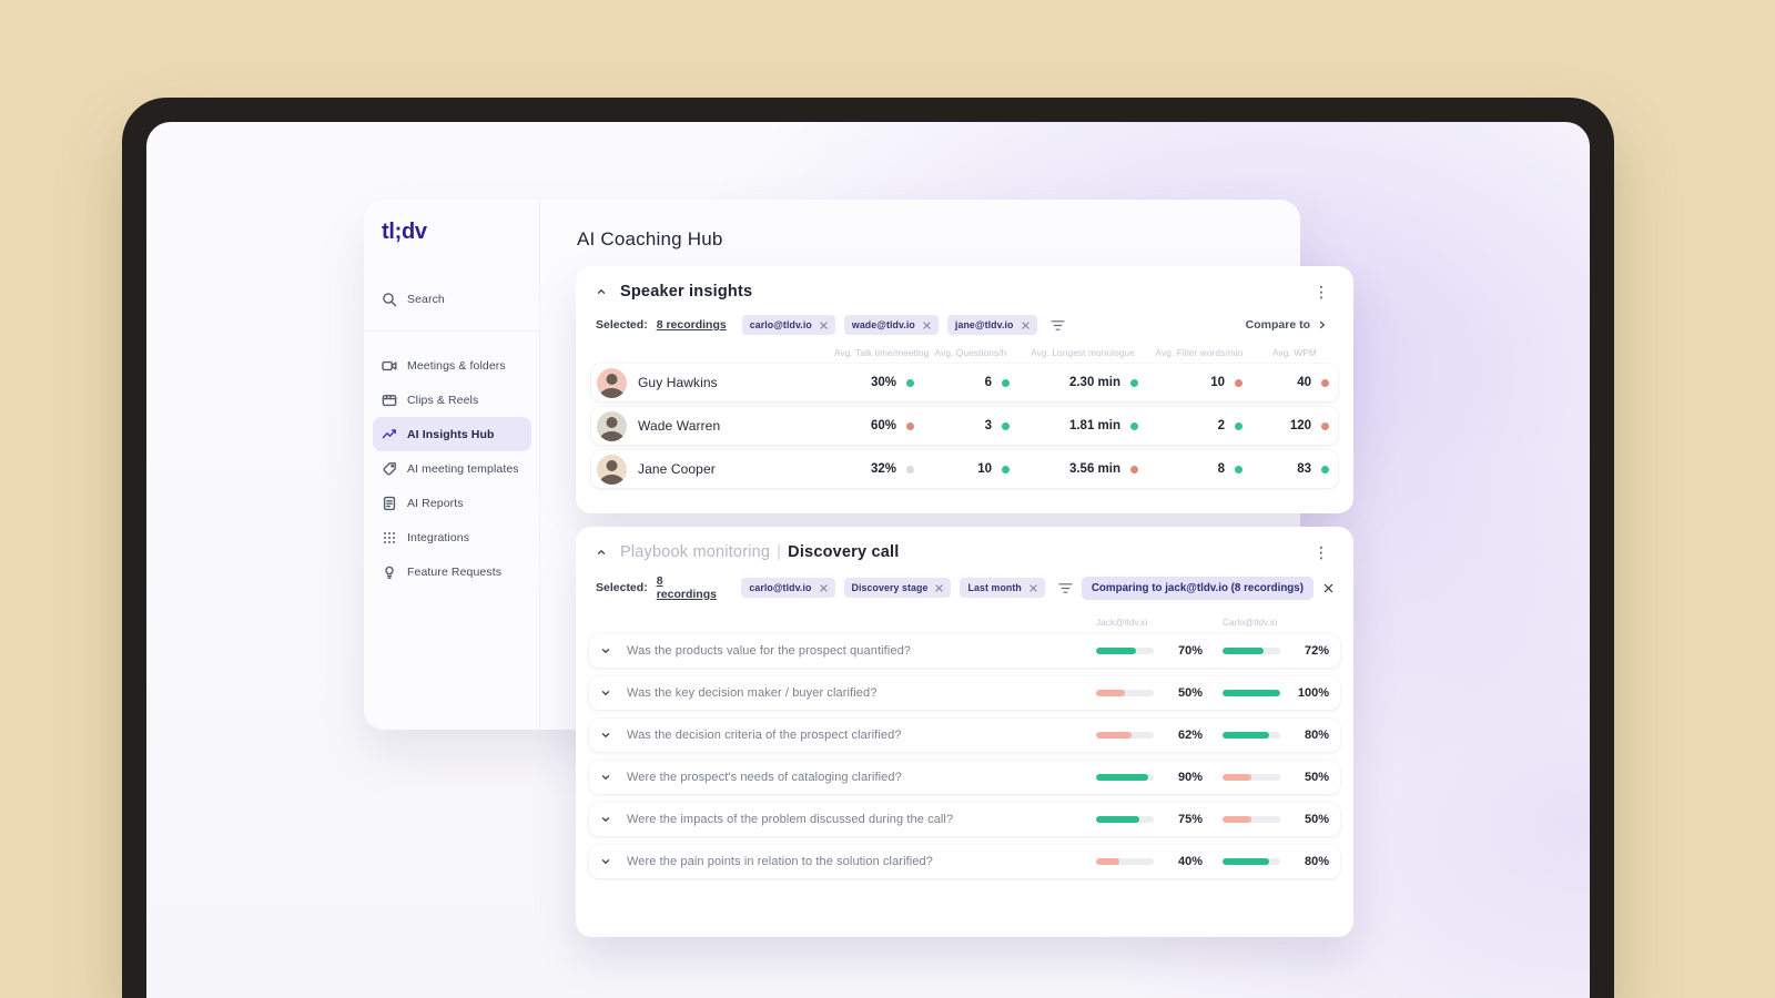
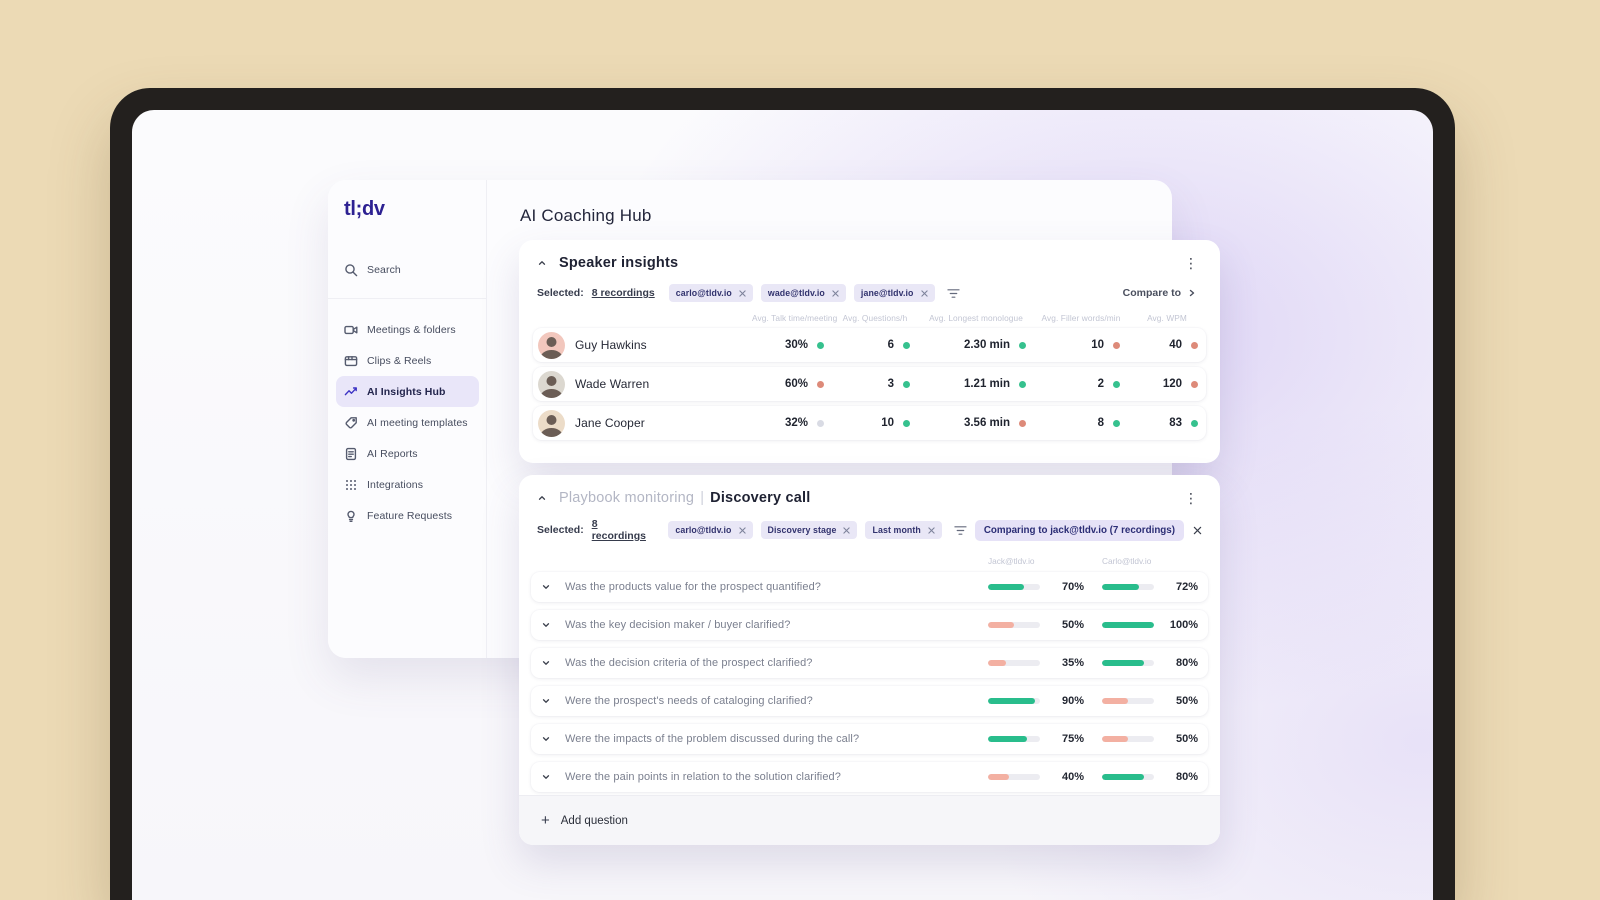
  tl;dv
  Search
  Meetings & folders
  Clips & Reels
  AI Insights Hub
  AI meeting templates
  AI Reports
  Integrations
  Feature Requests
  AI Coaching Hub
  Speaker insights
  ⋮
  Selected:
  8 recordings
  carlo@tldv.io
  wade@tldv.io
  jane@tldv.io
  Compare to
  Avg. Talk time/meetin
  Avg. Questions/h
  Avg. Longest monologue
  Avg. Filler words/min
  Avg. WPM
  Guy Hawkins
  30%
  6
  2.30 min
  10
  40
  Wade Warren
  60%
  3
- 1.81 min
+ 1.21 min
  2
  120
  Jane Cooper
  32%
  10
  3.56 min
  8
  83
  Playbook monitoring | Discovery call
  ⋮
  Selected:
  8 recordings
  carlo@tldv.io
  Discovery stage
  Last month
- Comparing to jack@tldv.io (8 recordings)
+ Comparing to jack@tldv.io (7 recordings)
  Jack@tldv.io
  Carlo@tldv.io
  Was the products value for the prospect quantified?
  70%
  72%
  Was the key decision maker / buyer clarified?
  50%
  100%
  Was the decision criteria of the prospect clarified?
- 62%
+ 35%
  80%
  Were the prospect's needs of cataloging clarified?
  90%
  50%
  Were the impacts of the problem discussed during the call?
  75%
  50%
  Were the pain points in relation to the solution clarified?
  40%
  80%
+ +
+ Add question
